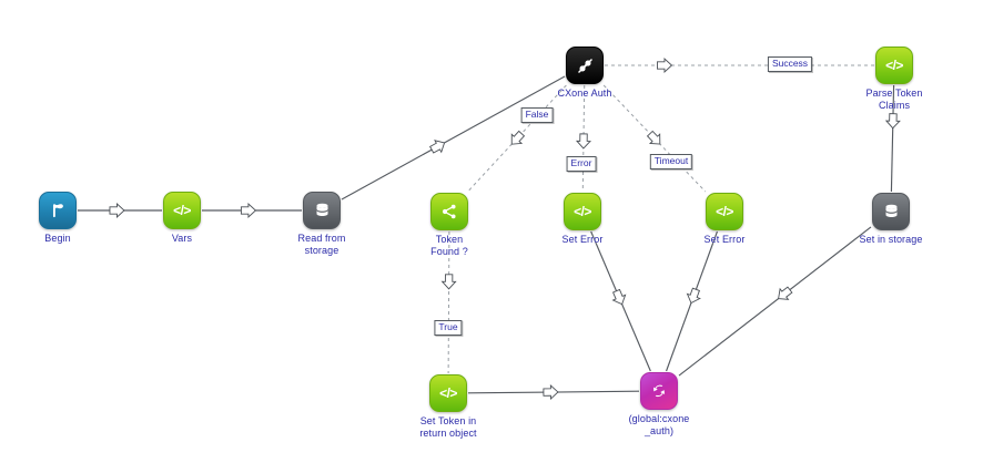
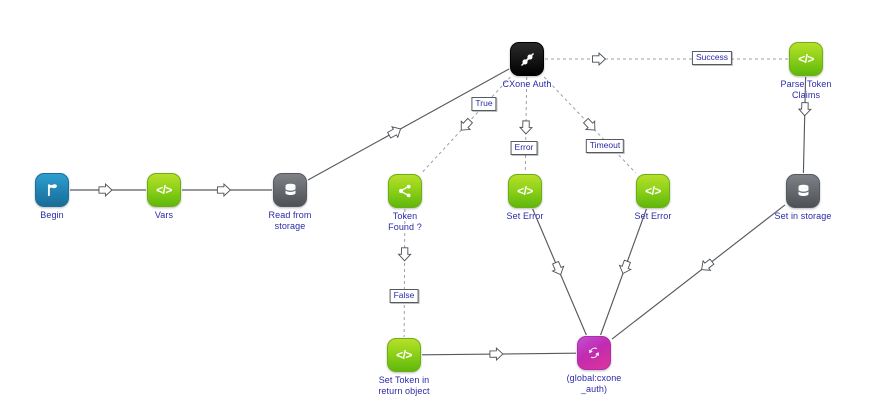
  Begin
  </>
  Vars
  Read from
  storage
  Token
  Found ?
  CXone Auth
  </>
  Parse Token
  Claims
  </>
  Set Error
  </>
  Set Error
  Set in storage
  </>
  Set Token in
  return object
  (global:cxone
  _auth)
  Success
- False
+ True
  Error
  Timeout
- True
+ False
